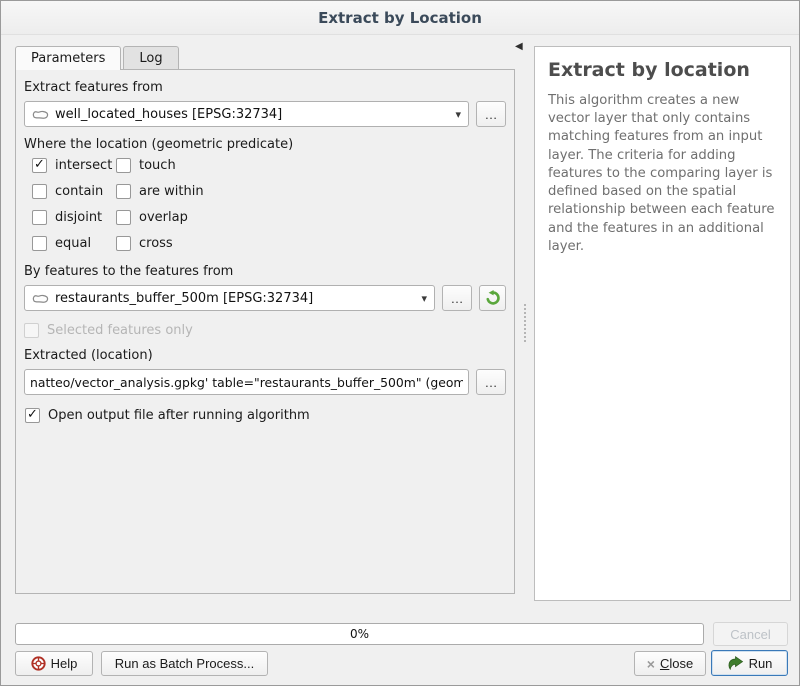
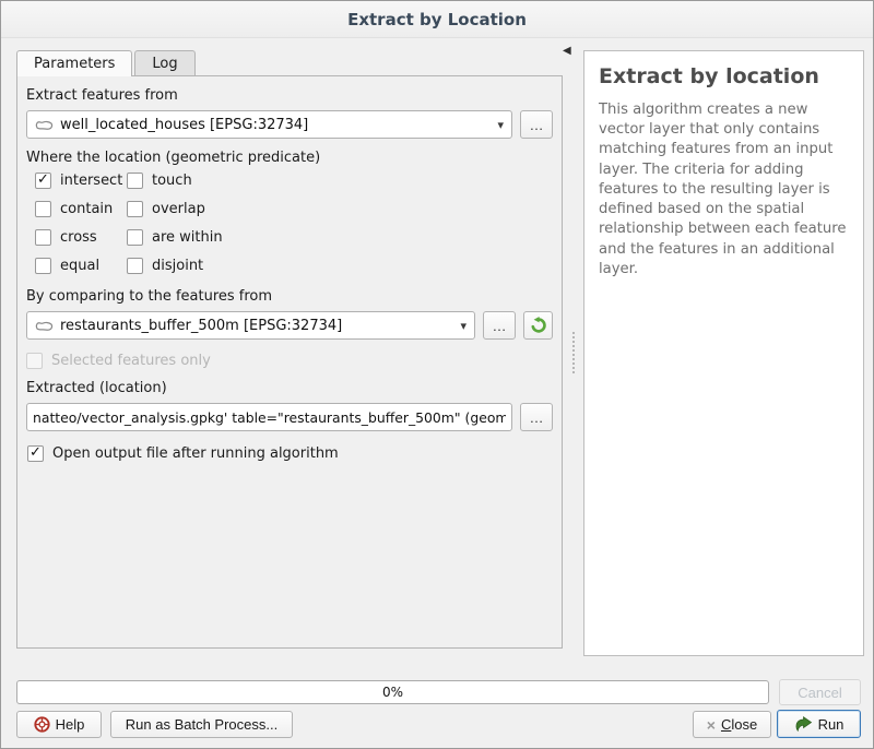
  Extract by Location
  Parameters
  Log
  Extract features from
  well_located_houses [EPSG:32734]
  ▾
  …
  Where the location (geometric predicate)
  ✓
  intersect
  touch
  contain
- are within
+ overlap
- disjoint
+ cross
- overlap
+ are within
  equal
- cross
+ disjoint
- By features to the features from
+ By comparing to the features from
  restaurants_buffer_500m [EPSG:32734]
  ▾
  …
  Selected features only
  Extracted (location)
  natteo/vector_analysis.gpkg' table="restaurants_buffer_500m" (geom
  …
  ✓
  Open output file after running algorithm
  ◀
  Extract by location
- This algorithm creates a new vector layer that only contains matching features from an input layer. The criteria for adding features to the comparing layer is defined based on the spatial relationship between each feature and the features in an additional layer.
+ This algorithm creates a new vector layer that only contains matching features from an input layer. The criteria for adding features to the resulting layer is defined based on the spatial relationship between each feature and the features in an additional layer.
  0%
  Cancel
  Help
  Run as Batch Process...
  ×
  Close
  Run
